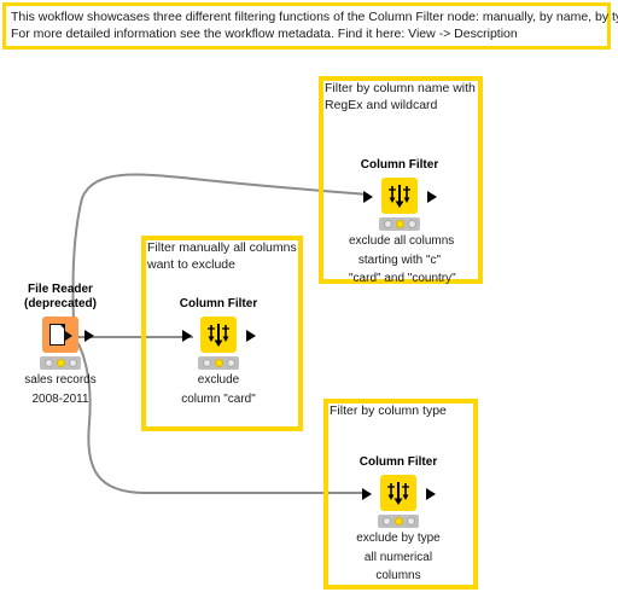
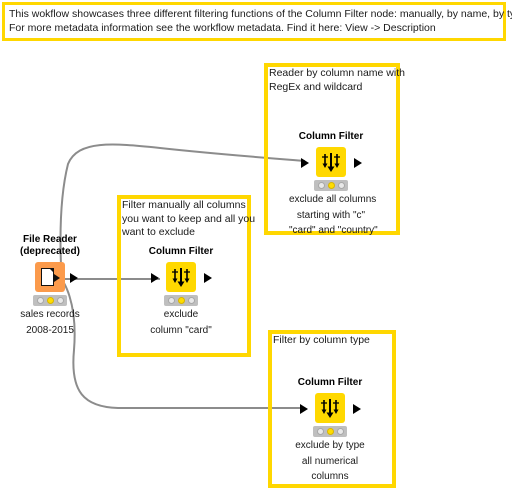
  This wokflow showcases three different filtering functions of the Column Filter node: manually, by name, b
- For more detailed information see the workflow metadata. Find it here: View -> Description
+ For more metadata information see the workflow metadata. Find it here: View -> Description
- Filter by column name with
+ Reader by column name with
  RegEx and wildcard
  Filter manually all columns
+ you want to keep and all you
  want to exclude
  Filter by column type
  File Reader
  (deprecated)
  sales records
- 2008-2011
+ 2008-2015
  Column Filter
  exclude all columns
  starting with "c"
  "card" and "country"
  Column Filter
  exclude
  column "card"
  Column Filter
  exclude by type
  all numerical
  columns
